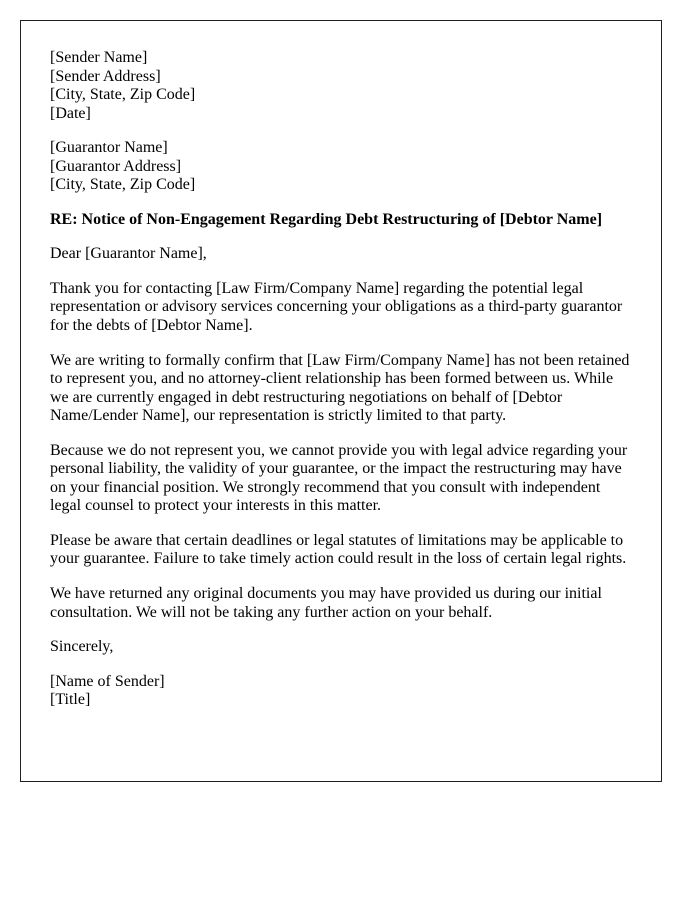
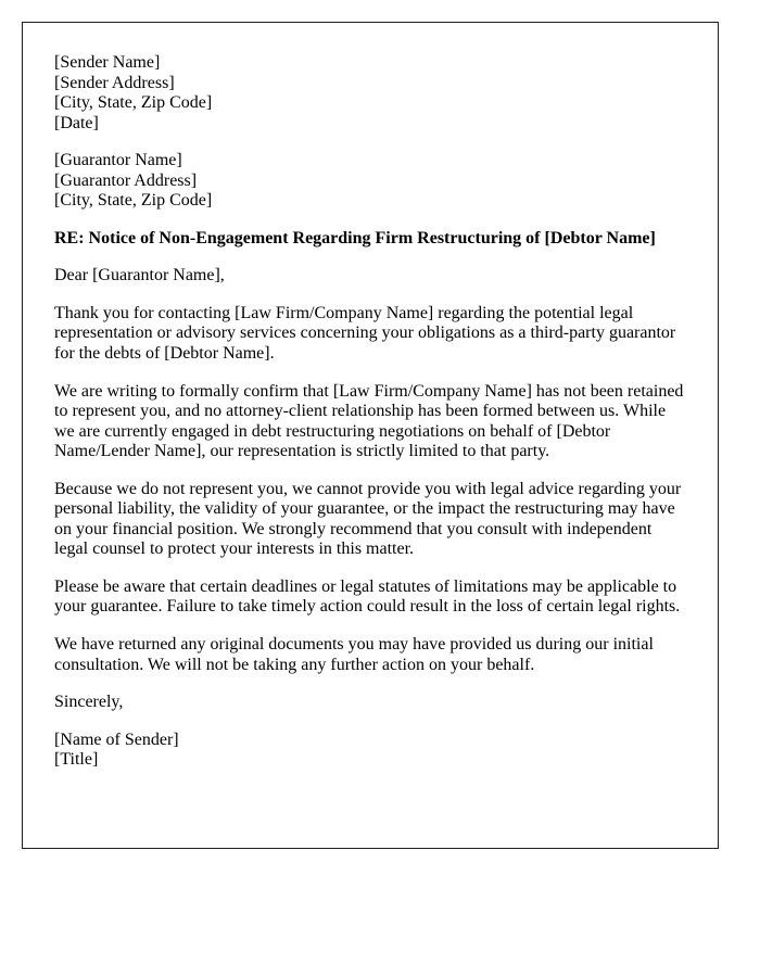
  [Sender Name]
  [Sender Address]
  [City, State, Zip Code]
  [Date]
  [Guarantor Name]
  [Guarantor Address]
  [City, State, Zip Code]
- RE: Notice of Non-Engagement Regarding Debt Restructuring of [Debtor Name]
+ RE: Notice of Non-Engagement Regarding Firm Restructuring of [Debtor Name]
  Dear [Guarantor Name],
  Thank you for contacting [Law Firm/Company Name] regarding the potential legal
  representation or advisory services concerning your obligations as a third-party guarantor
  for the debts of [Debtor Name].
  We are writing to formally confirm that [Law Firm/Company Name] has not been retained
  to represent you, and no attorney-client relationship has been formed between us. While
  we are currently engaged in debt restructuring negotiations on behalf of [Debtor
  Name/Lender Name], our representation is strictly limited to that party.
  Because we do not represent you, we cannot provide you with legal advice regarding your
  personal liability, the validity of your guarantee, or the impact the restructuring may have
  on your financial position. We strongly recommend that you consult with independent
  legal counsel to protect your interests in this matter.
  Please be aware that certain deadlines or legal statutes of limitations may be applicable to
  your guarantee. Failure to take timely action could result in the loss of certain legal rights.
  We have returned any original documents you may have provided us during our initial
  consultation. We will not be taking any further action on your behalf.
  Sincerely,
  [Name of Sender]
  [Title]
